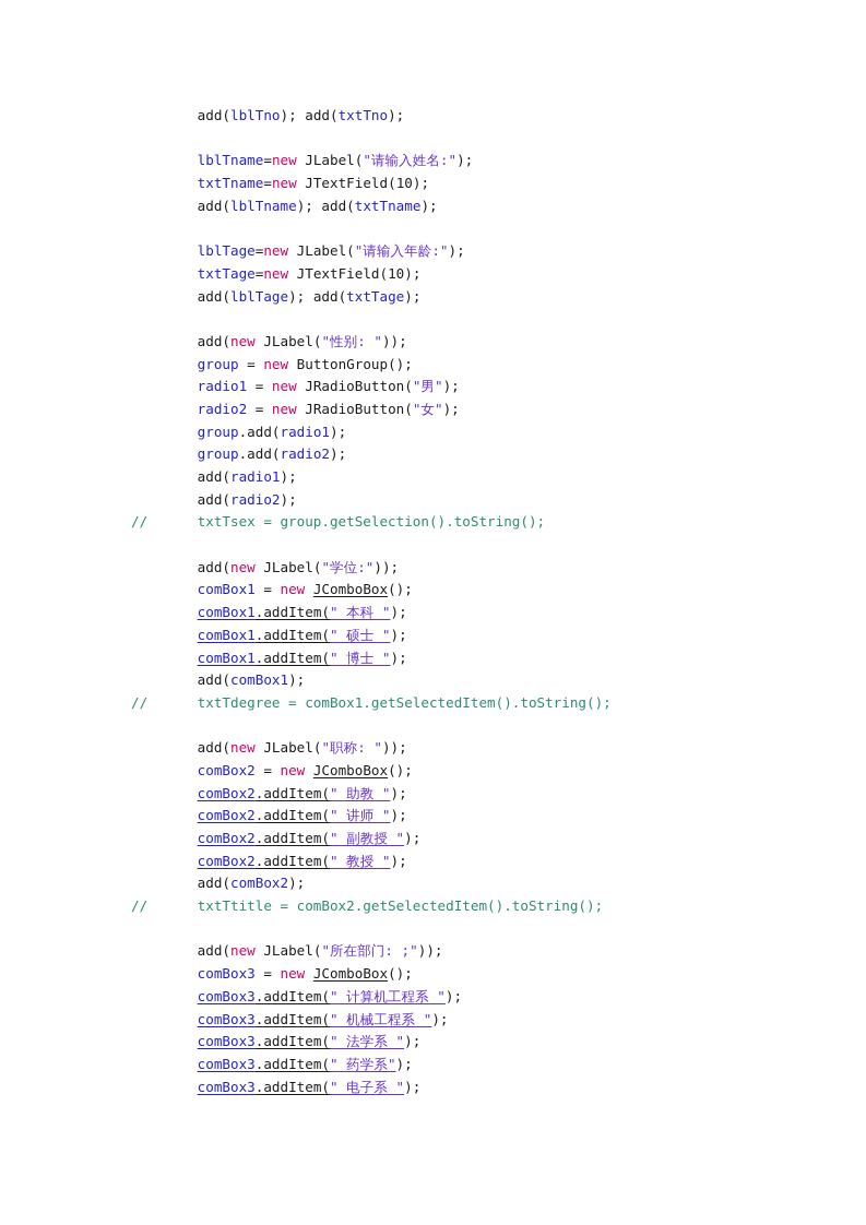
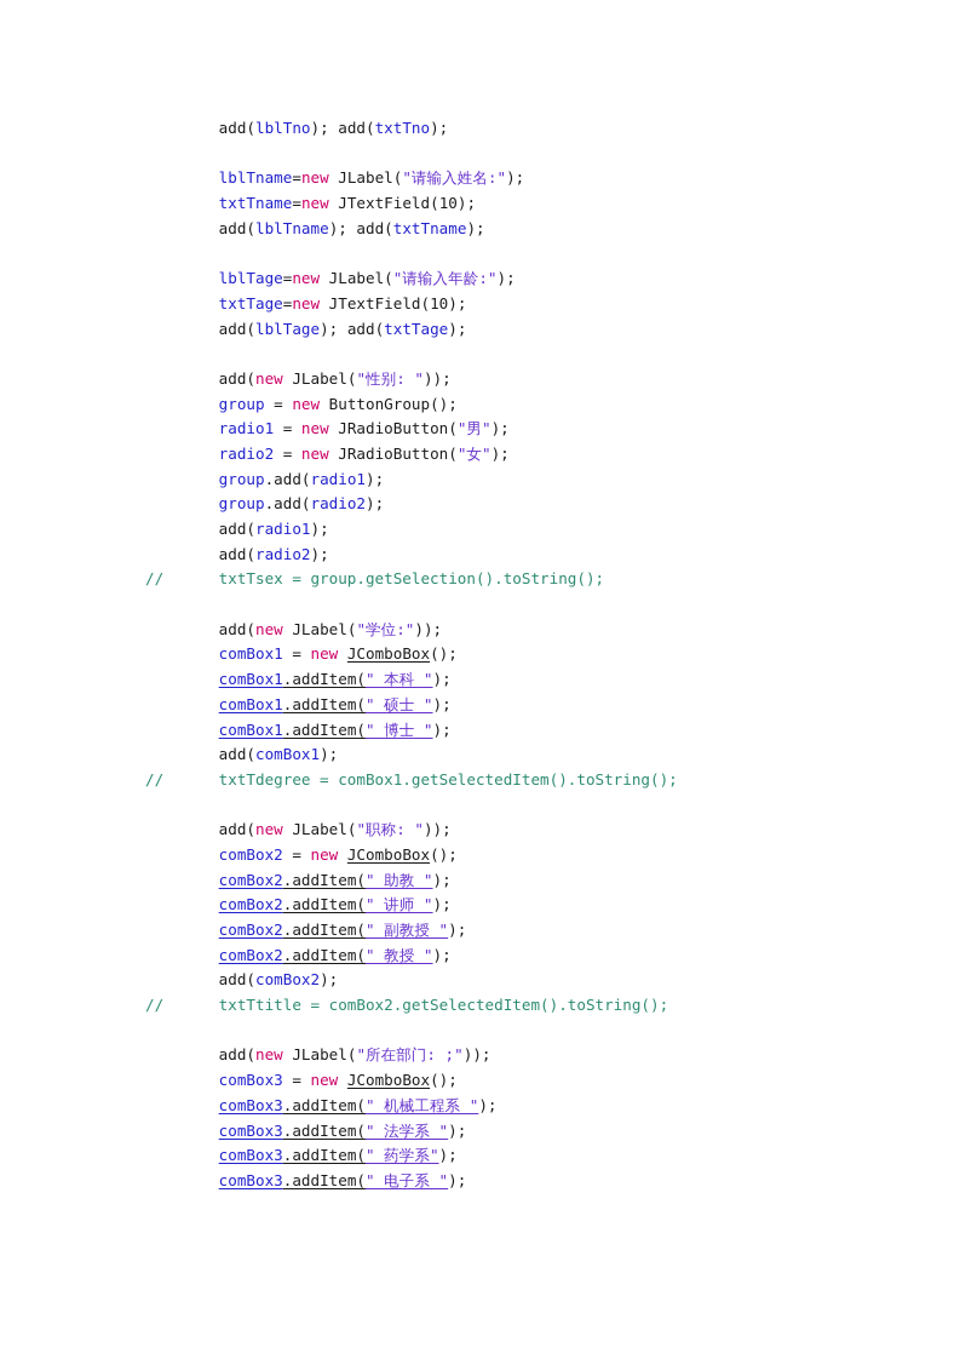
  add(lblTno); add(txtTno);
  lblTname=new JLabel("请输入姓名:");
  txtTname=new JTextField(10);
  add(lblTname); add(txtTname);
  lblTage=new JLabel("请输入年龄:");
  txtTage=new JTextField(10);
  add(lblTage); add(txtTage);
  add(new JLabel("性别: "));
  group = new ButtonGroup();
  radio1 = new JRadioButton("男");
  radio2 = new JRadioButton("女");
  group.add(radio1);
  group.add(radio2);
  add(radio1);
  add(radio2);
  // txtTsex = group.getSelection().toString();
  add(new JLabel("学位:"));
  comBox1 = new JComboBox();
  comBox1.addItem(" 本科 ");
  comBox1.addItem(" 硕士 ");
  comBox1.addItem(" 博士 ");
  add(comBox1);
  // txtTdegree = comBox1.getSelectedItem().toString();
  add(new JLabel("职称: "));
  comBox2 = new JComboBox();
  comBox2.addItem(" 助教 ");
  comBox2.addItem(" 讲师 ");
  comBox2.addItem(" 副教授 ");
  comBox2.addItem(" 教授 ");
  add(comBox2);
  // txtTtitle = comBox2.getSelectedItem().toString();
  add(new JLabel("所在部门: ;"));
  comBox3 = new JComboBox();
- comBox3.addItem(" 计算机工程系 ");
  comBox3.addItem(" 机械工程系 ");
  comBox3.addItem(" 法学系 ");
  comBox3.addItem(" 药学系");
  comBox3.addItem(" 电子系 ");
